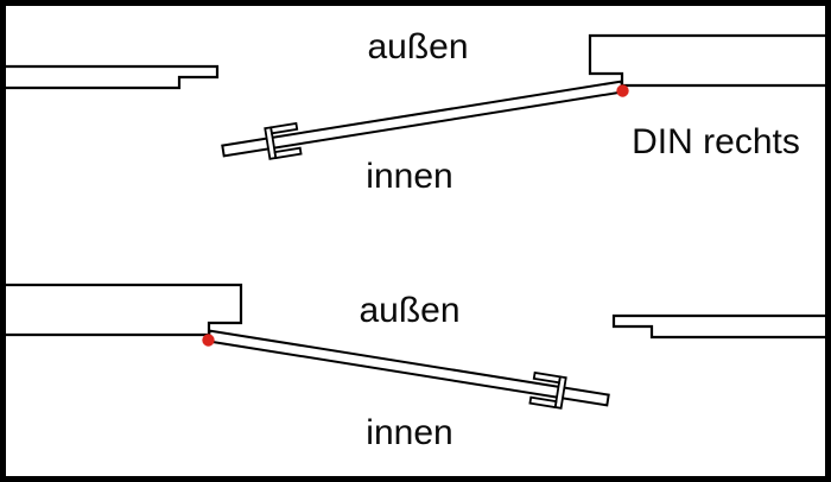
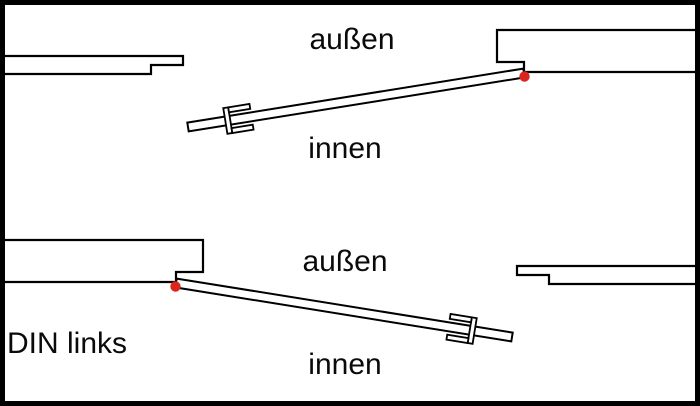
  außen
  innen
- DIN rechts
  außen
  innen
+ DIN links
